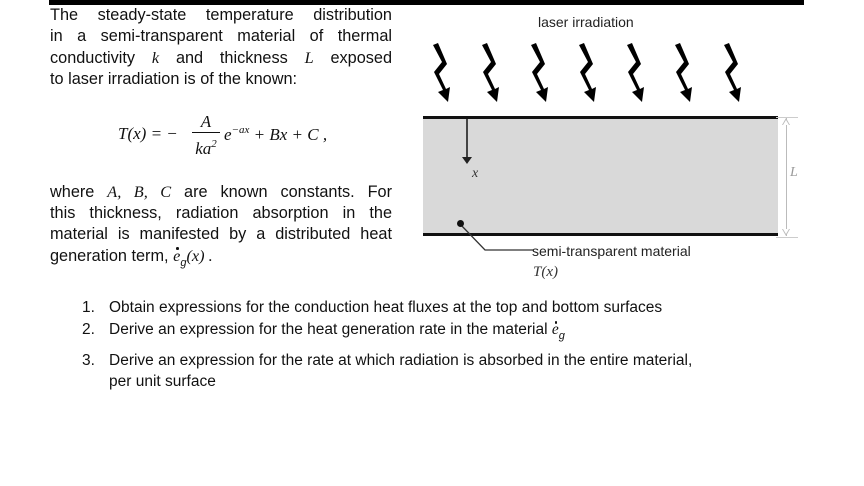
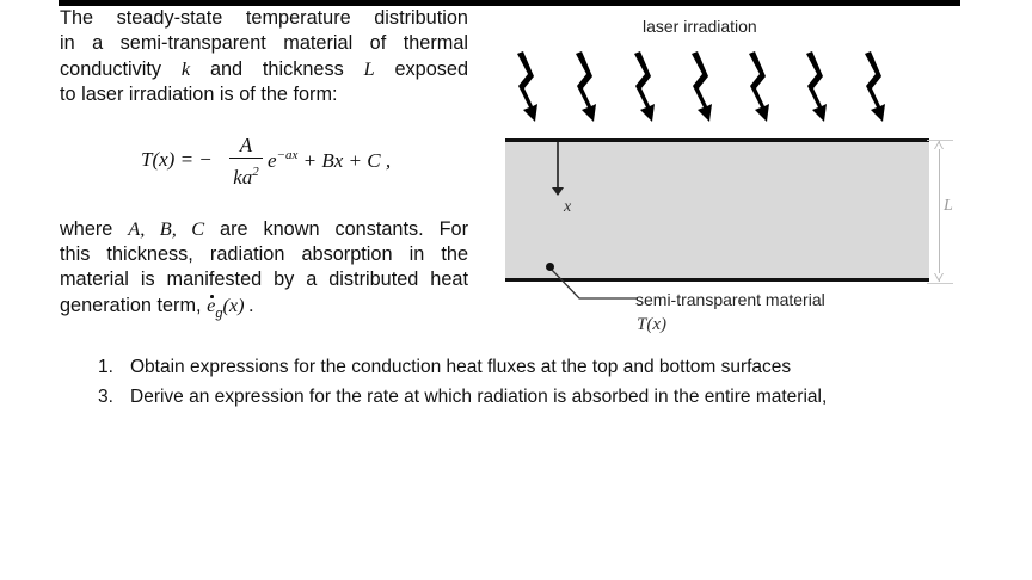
  The steady-state temperature distribution
  in a semi-transparent material of thermal
  conductivity k and thickness L exposed
- to laser irradiation is of the known:
+ to laser irradiation is of the form:
  T(x) = −
  A
  ka2
  e−ax + Bx + C ,
  where A, B, C are known constants. For
  this thickness, radiation absorption in the
  material is manifested by a distributed heat
  generation term, eg(x) .
  laser irradiation
  x
  L
  semi-transparent material
  T(x)
  1.
  Obtain expressions for the conduction heat fluxes at the top and bottom surfaces
- 2.
- Derive an expression for the heat generation rate in the material eg
  3.
  Derive an expression for the rate at which radiation is absorbed in the entire material,
- per unit surface
